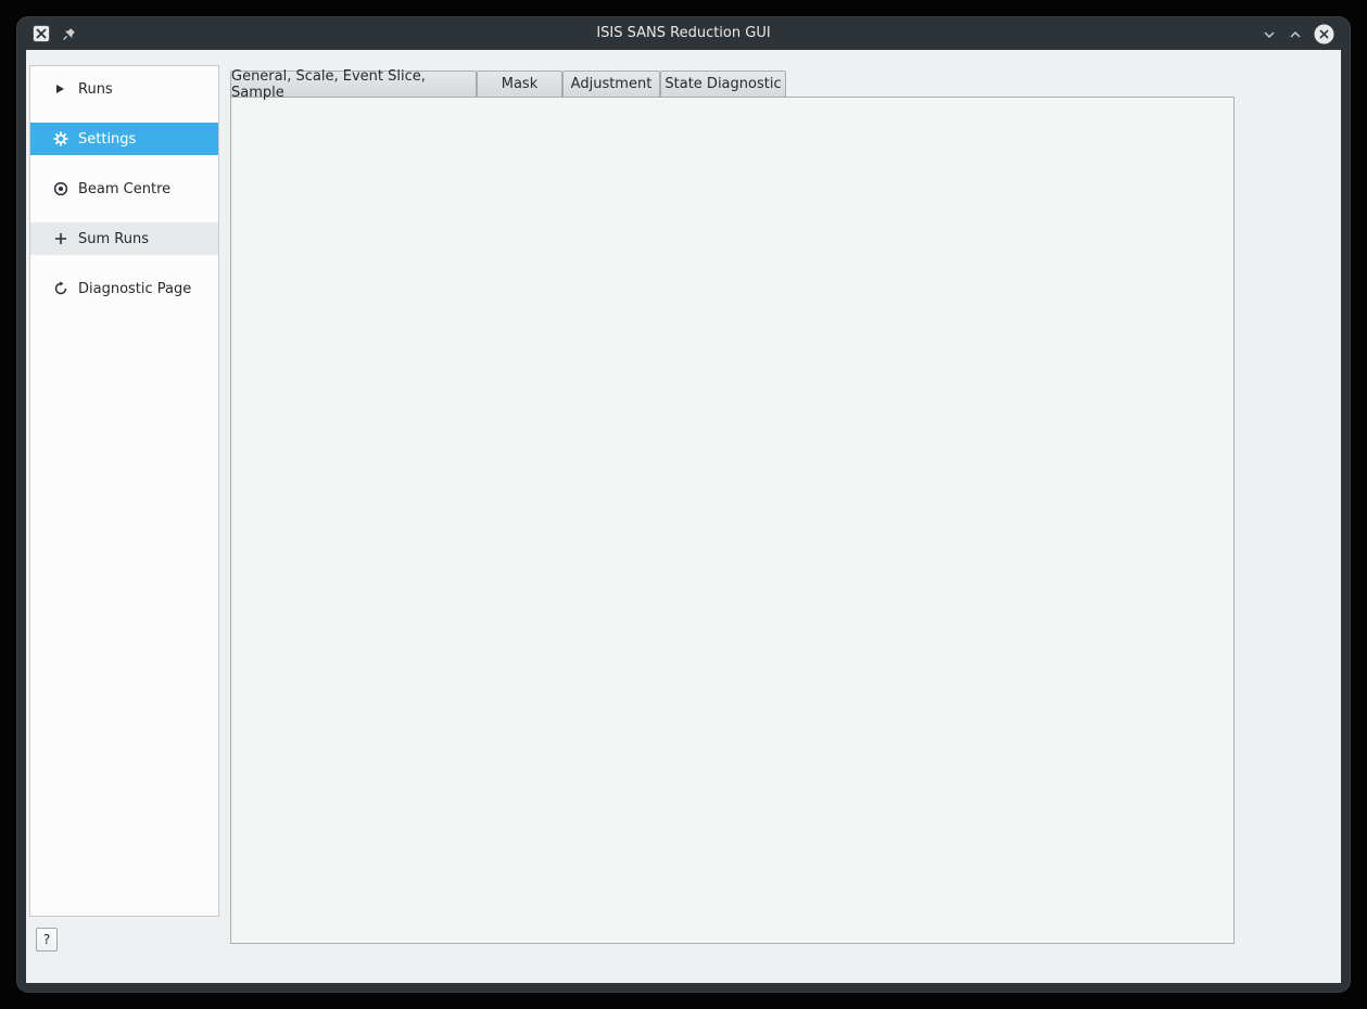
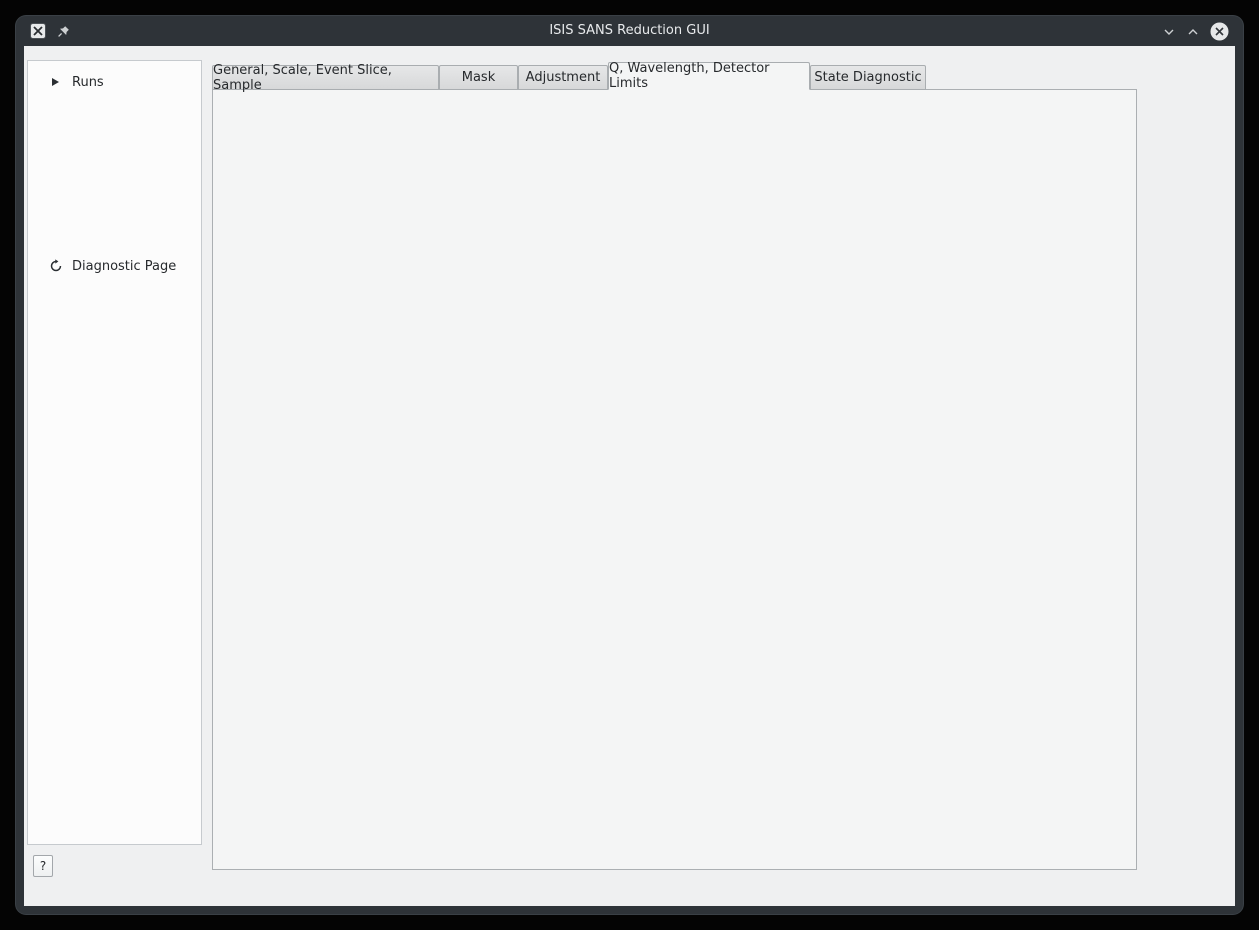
  ISIS SANS Reduction GUI
  Runs
- Settings
- Beam Centre
- Sum Runs
  Diagnostic Page
  ?
  General, Scale, Event Slice, Sample
  Mask
  Adjustment
+ Q, Wavelength, Detector Limits
  State Diagnostic
